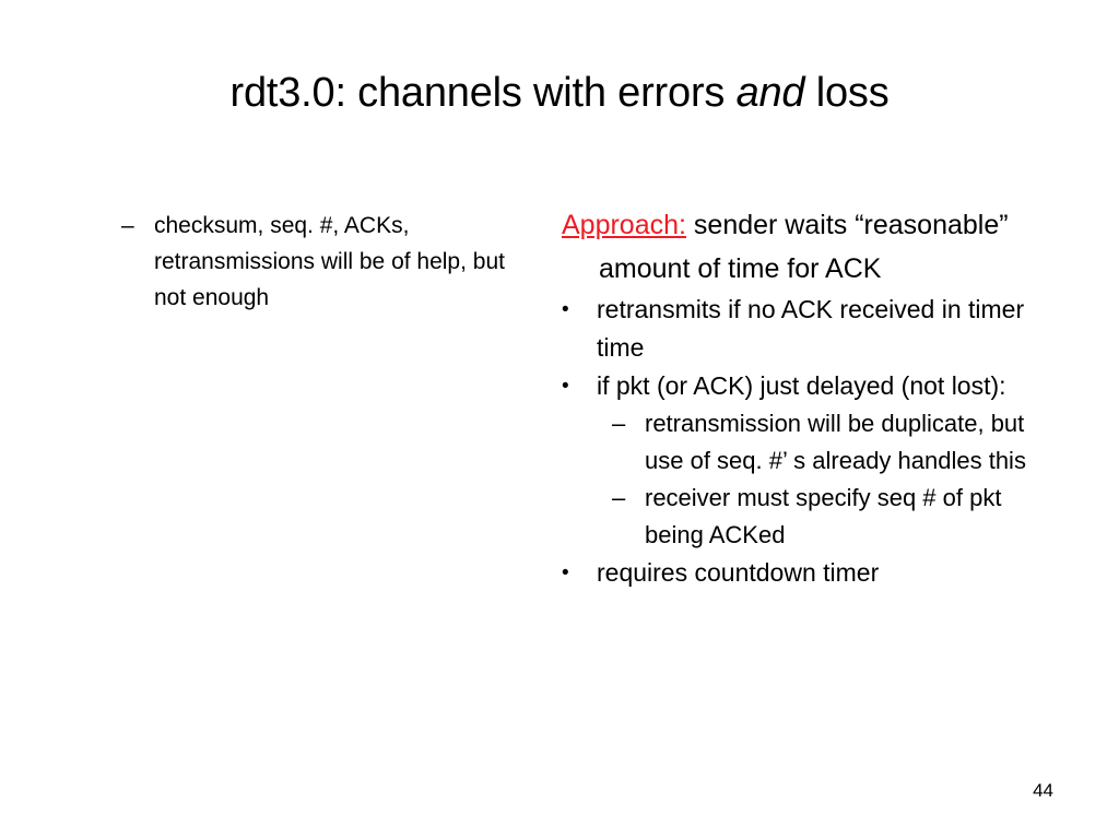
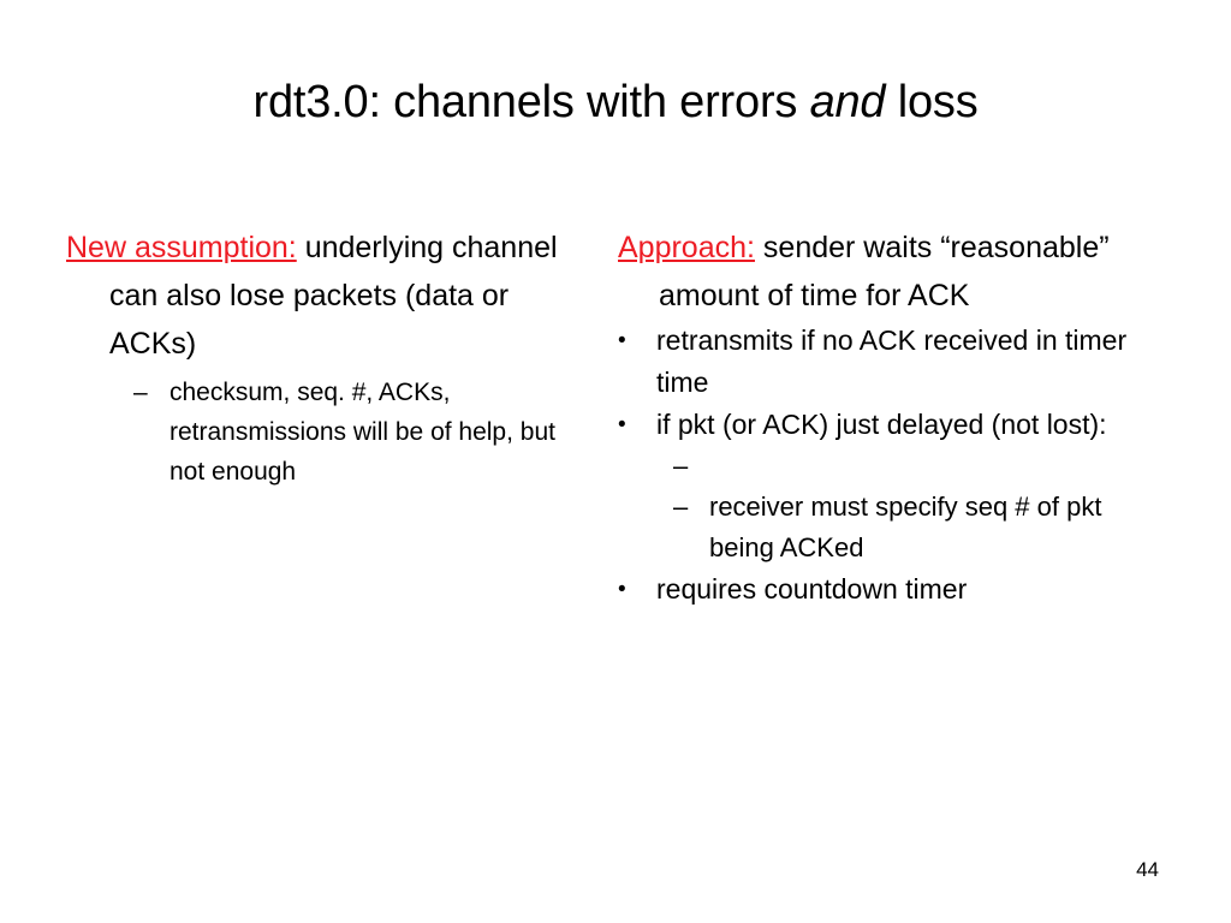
  rdt3.0: channels with errors and loss
+ New assumption: underlying channel can also lose packets (data or ACKs)
  –
  checksum, seq. #, ACKs, retransmissions will be of help, but not enough
  Approach: sender waits “reasonable” amount of time for ACK
  •
  retransmits if no ACK received in timer time
  •
  if pkt (or ACK) just delayed (not lost):
  –
- retransmission will be duplicate, but use of seq. #’ s already handles this
  –
  receiver must specify seq # of pkt being ACKed
  •
  requires countdown timer
  44
